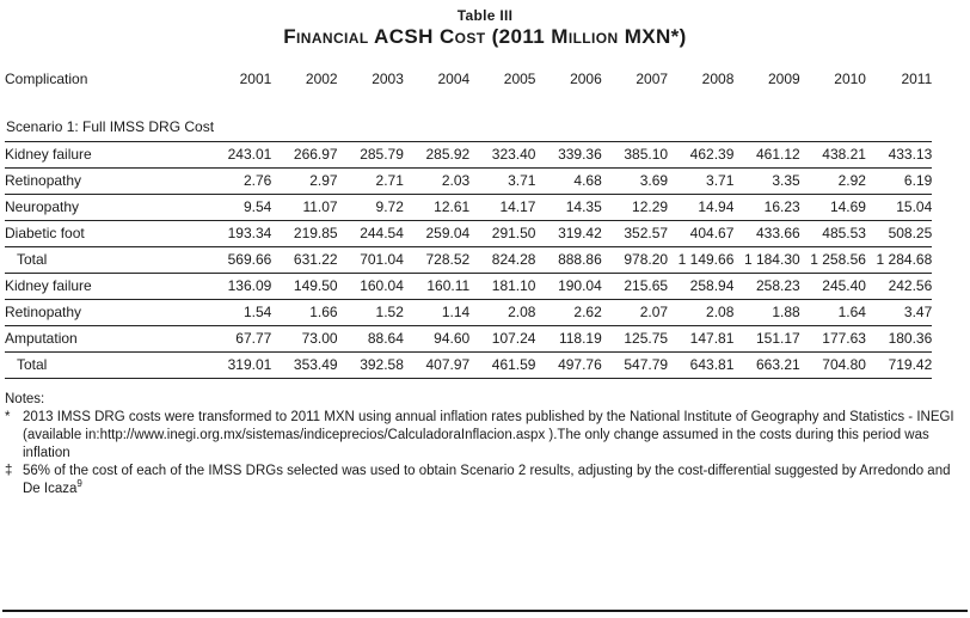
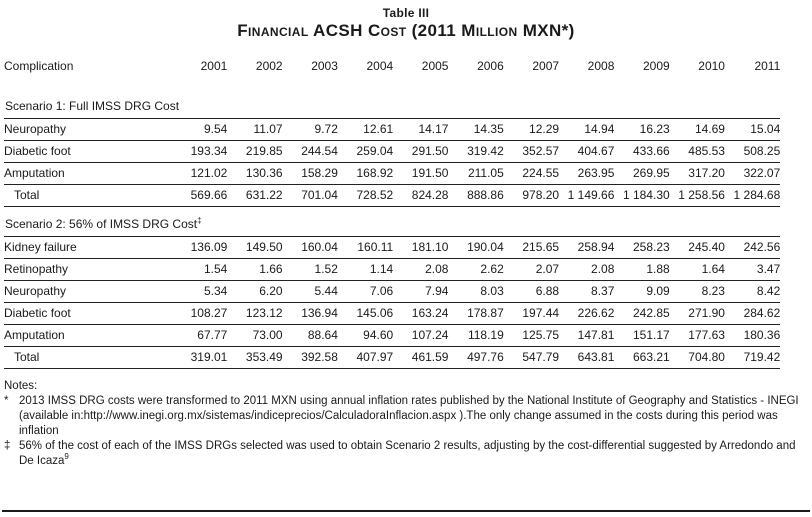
  Table III
  Financial ACSH Cost (2011 Million MXN*)
  Complication	2001	2002	2003	2004	2005	2006	2007	2008	2009	2010	2011
  Scenario 1: Full IMSS DRG Cost
- Kidney failure	243.01	266.97	285.79	285.92	323.40	339.36	385.10	462.39	461.12	438.21	433.13
- Retinopathy	2.76	2.97	2.71	2.03	3.71	4.68	3.69	3.71	3.35	2.92	6.19
  Neuropathy	9.54	11.07	9.72	12.61	14.17	14.35	12.29	14.94	16.23	14.69	15.04
  Diabetic foot	193.34	219.85	244.54	259.04	291.50	319.42	352.57	404.67	433.66	485.53	508.25
+ Amputation	121.02	130.36	158.29	168.92	191.50	211.05	224.55	263.95	269.95	317.20	322.07
  Total	569.66	631.22	701.04	728.52	824.28	888.86	978.20	1 149.66	1 184.30	1 258.56	1 284.68
+ Scenario 2: 56% of IMSS DRG Cost‡
  Kidney failure	136.09	149.50	160.04	160.11	181.10	190.04	215.65	258.94	258.23	245.40	242.56
  Retinopathy	1.54	1.66	1.52	1.14	2.08	2.62	2.07	2.08	1.88	1.64	3.47
+ Neuropathy	5.34	6.20	5.44	7.06	7.94	8.03	6.88	8.37	9.09	8.23	8.42
+ Diabetic foot	108.27	123.12	136.94	145.06	163.24	178.87	197.44	226.62	242.85	271.90	284.62
  Amputation	67.77	73.00	88.64	94.60	107.24	118.19	125.75	147.81	151.17	177.63	180.36
  Total	319.01	353.49	392.58	407.97	461.59	497.76	547.79	643.81	663.21	704.80	719.42
  Notes:
  *
  2013 IMSS DRG costs were transformed to 2011 MXN using annual inflation rates published by the National Institute of Geography and Statistics - INEGI (available in:http://www.inegi.org.mx/sistemas/indiceprecios/CalculadoraInflacion.aspx ).The only change assumed in the costs during this period was inflation
  ‡
  56% of the cost of each of the IMSS DRGs selected was used to obtain Scenario 2 results, adjusting by the cost-differential suggested by Arredondo and De Icaza9
